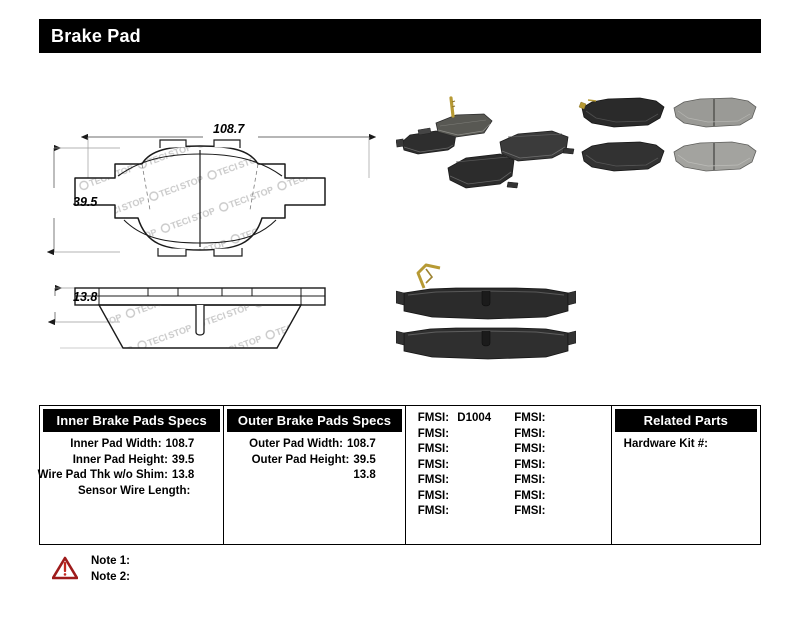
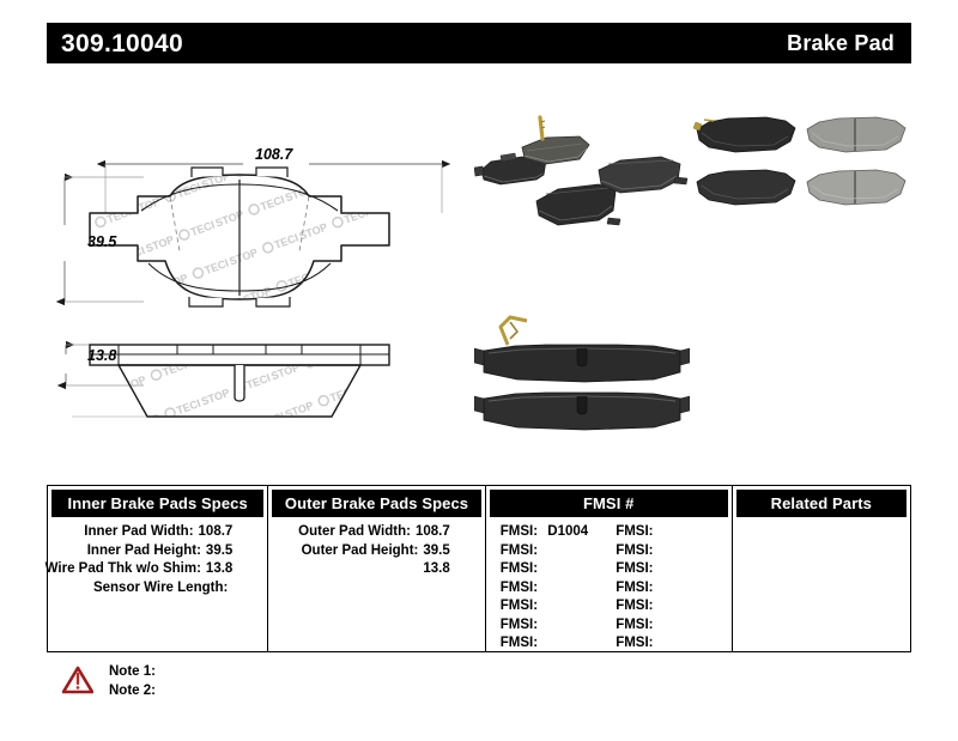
+ 309.10040
  Brake Pad
  108.7
  39.5
  13.8
  Inner Brake Pads Specs
  Inner Pad Width:
  108.7
  Inner Pad Height:
  39.5
  Wire Pad Thk w/o Shim:
  13.8
  Sensor Wire Length:
  Outer Brake Pads Specs
  Outer Pad Width:
  108.7
  Outer Pad Height:
  39.5
  13.8
+ FMSI #
  FMSI: D1004
  FMSI:
  FMSI:
  FMSI:
  FMSI:
  FMSI:
  FMSI:
  FMSI:
  FMSI:
  FMSI:
  FMSI:
  FMSI:
  FMSI:
  FMSI:
  Related Parts
- Hardware Kit #:
  Note 1:
  Note 2:
